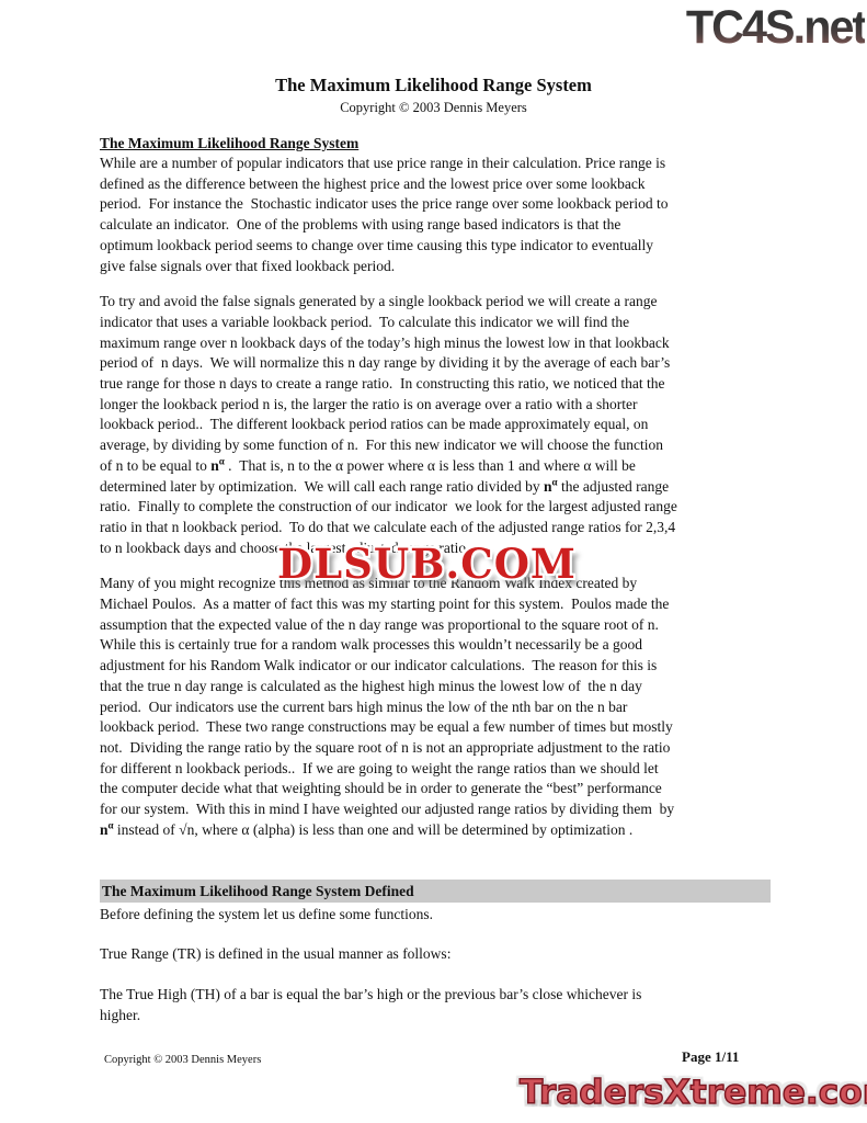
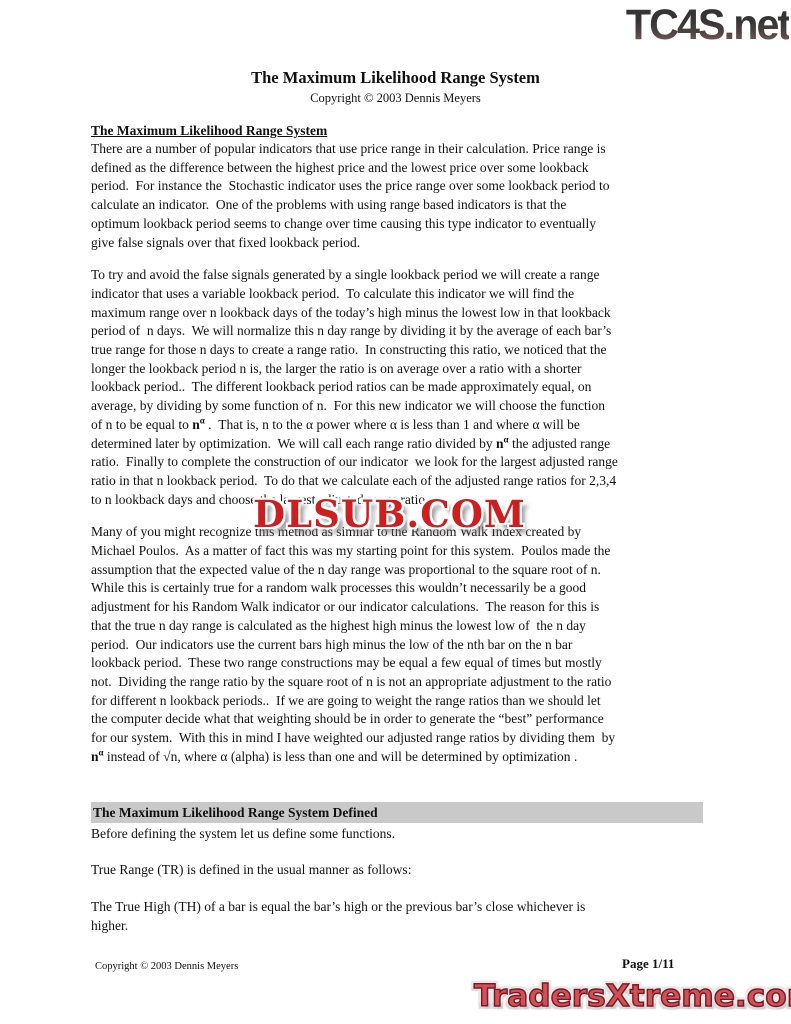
  TC4S.net
  The Maximum Likelihood Range System
  Copyright © 2003 Dennis Meyers
  The Maximum Likelihood Range System
- While are a number of popular indicators that use price range in their calculation. Price range is
+ There are a number of popular indicators that use price range in their calculation. Price range is
  defined as the difference between the highest price and the lowest price over some lookback
  period. For instance the Stochastic indicator uses the price range over some lookback period to
  calculate an indicator. One of the problems with using range based indicators is that the
  optimum lookback period seems to change over time causing this type indicator to eventually
  give false signals over that fixed lookback period.
  To try and avoid the false signals generated by a single lookback period we will create a range
  indicator that uses a variable lookback period. To calculate this indicator we will find the
  maximum range over n lookback days of the today’s high minus the lowest low in that lookback
  period of n days. We will normalize this n day range by dividing it by the average of each bar’s
  true range for those n days to create a range ratio. In constructing this ratio, we noticed that the
  longer the lookback period n is, the larger the ratio is on average over a ratio with a shorter
  lookback period.. The different lookback period ratios can be made approximately equal, on
  average, by dividing by some function of n. For this new indicator we will choose the function
  of n to be equal to nα . That is, n to the α power where α is less than 1 and where α will be
  determined later by optimization. We will call each range ratio divided by nα the adjusted range
  ratio. Finally to complete the construction of our indicator we look for the largest adjusted range
  ratio in that n lookback period. To do that we calculate each of the adjusted range ratios for 2,3,4
  to n lookback days and choose the largest adjusted range ratio.
  Many of you might recognize this method as similar to the Random Walk Index created by
  Michael Poulos. As a matter of fact this was my starting point for this system. Poulos made the
  assumption that the expected value of the n day range was proportional to the square root of n.
  While this is certainly true for a random walk processes this wouldn’t necessarily be a good
  adjustment for his Random Walk indicator or our indicator calculations. The reason for this is
  that the true n day range is calculated as the highest high minus the lowest low of the n day
  period. Our indicators use the current bars high minus the low of the nth bar on the n bar
- lookback period. These two range constructions may be equal a few number of times but mostly
+ lookback period. These two range constructions may be equal a few equal of times but mostly
  not. Dividing the range ratio by the square root of n is not an appropriate adjustment to the ratio
  for different n lookback periods.. If we are going to weight the range ratios than we should let
  the computer decide what that weighting should be in order to generate the “best” performance
  for our system. With this in mind I have weighted our adjusted range ratios by dividing them by
  nα instead of √n, where α (alpha) is less than one and will be determined by optimization .
  The Maximum Likelihood Range System Defined
  Before defining the system let us define some functions.
  True Range (TR) is defined in the usual manner as follows:
  The True High (TH) of a bar is equal the bar’s high or the previous bar’s close whichever is
  higher.
  DLSUB.COM
  Copyright © 2003 Dennis Meyers
  Page 1/11
  TradersXtreme.co
